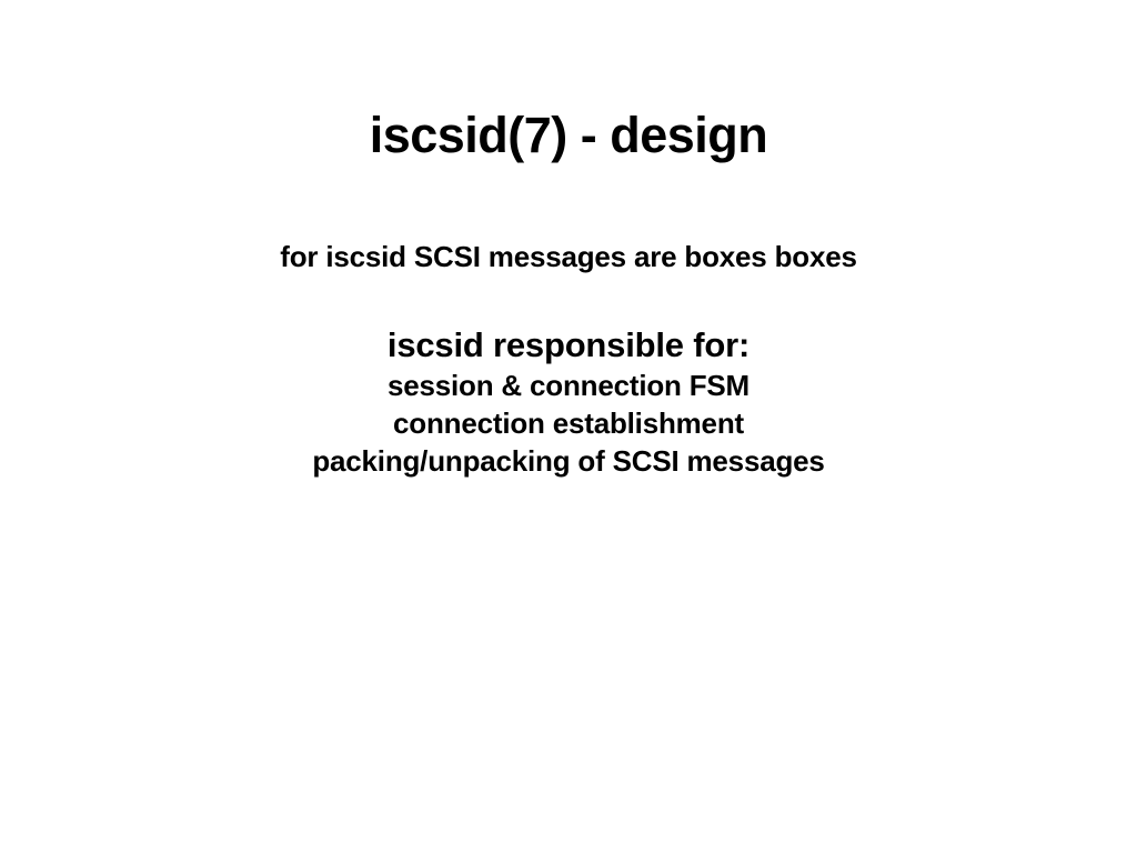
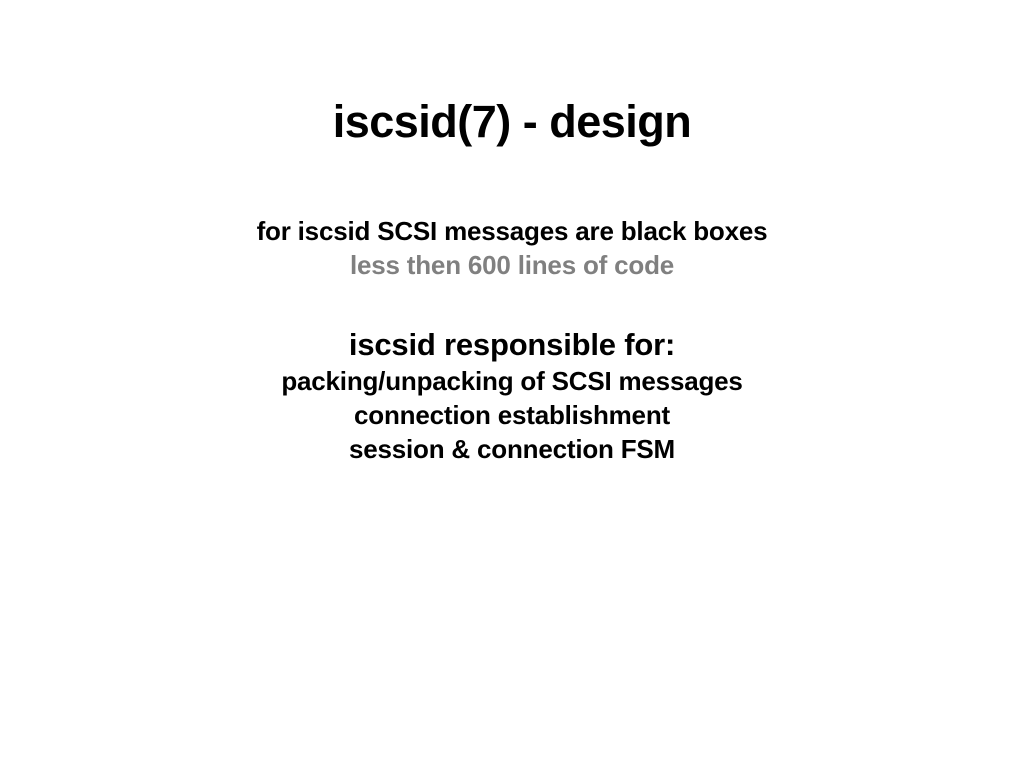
  iscsid(7) - design
- for iscsid SCSI messages are boxes boxes
+ for iscsid SCSI messages are black boxes
+ less then 600 lines of code
  iscsid responsible for:
- session & connection FSM
+ packing/unpacking of SCSI messages
  connection establishment
- packing/unpacking of SCSI messages
+ session & connection FSM
